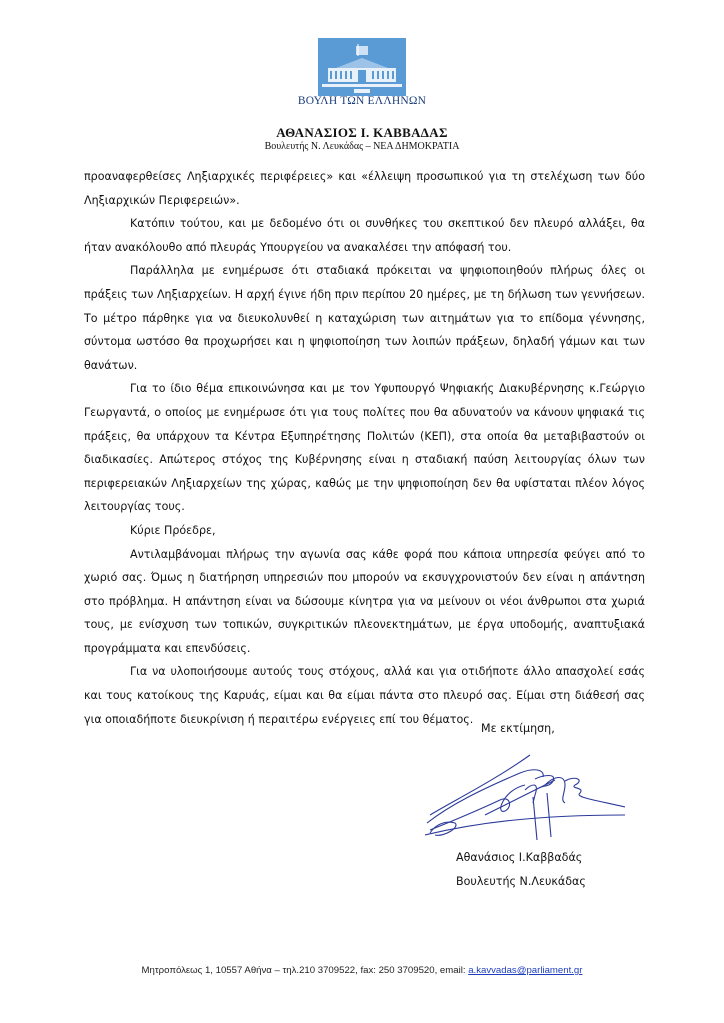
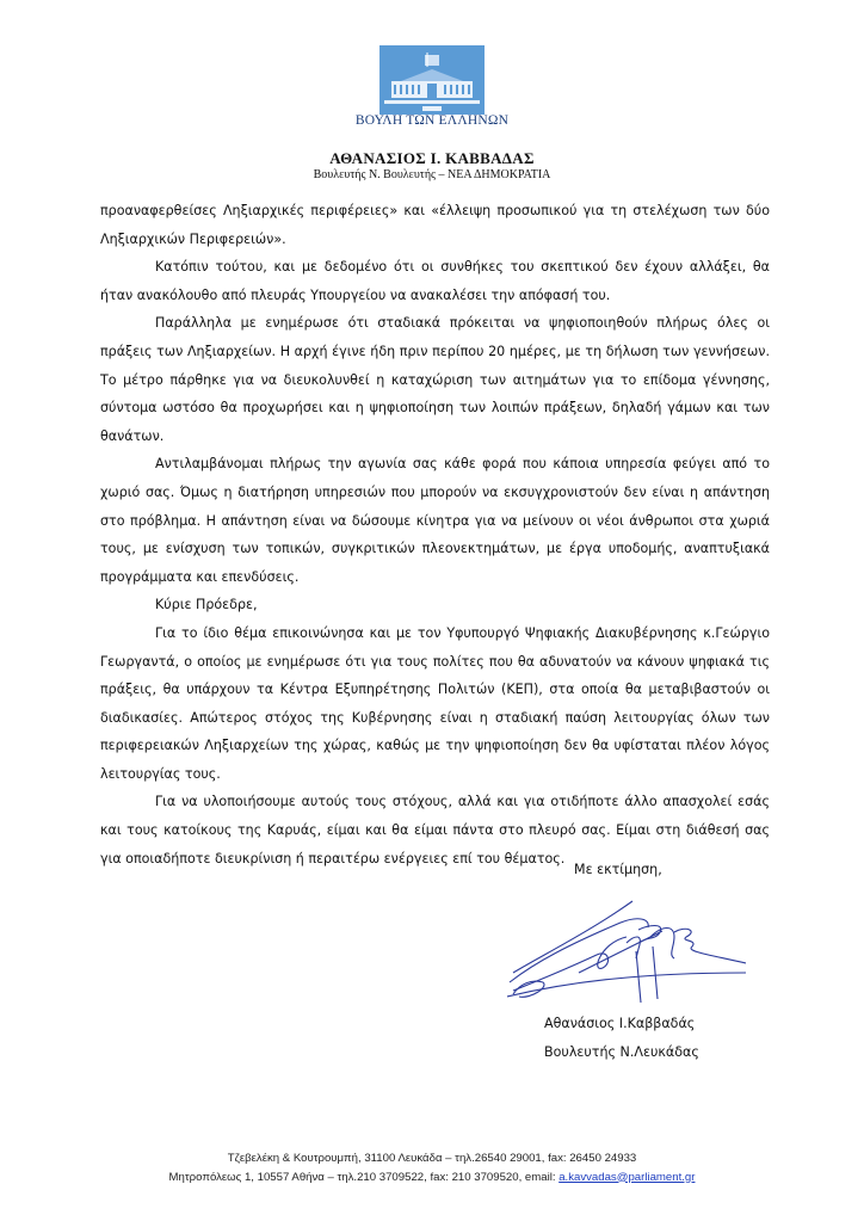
  ΒΟΥΛΗ ΤΩΝ ΕΛΛΗΝΩΝ
  ΑΘΑΝΑΣΙΟΣ Ι. ΚΑΒΒΑΔΑΣ
- Βουλευτής Ν. Λευκάδας – ΝΕΑ ΔΗΜΟΚΡΑΤΙΑ
+ Βουλευτής Ν. Βουλευτής – ΝΕΑ ΔΗΜΟΚΡΑΤΙΑ
  προαναφερθείσες Ληξιαρχικές περιφέρειες» και «έλλειψη προσωπικού για τη στελέχωση των δύο Ληξιαρχικών Περιφερειών».
- Κατόπιν τούτου, και με δεδομένο ότι οι συνθήκες του σκεπτικού δεν πλευρό αλλάξει, θα ήταν ανακόλουθο από πλευράς Υπουργείου να ανακαλέσει την απόφασή του.
+ Κατόπιν τούτου, και με δεδομένο ότι οι συνθήκες του σκεπτικού δεν έχουν αλλάξει, θα ήταν ανακόλουθο από πλευράς Υπουργείου να ανακαλέσει την απόφασή του.
  Παράλληλα με ενημέρωσε ότι σταδιακά πρόκειται να ψηφιοποιηθούν πλήρως όλες οι πράξεις των Ληξιαρχείων. Η αρχή έγινε ήδη πριν περίπου 20 ημέρες, με τη δήλωση των γεννήσεων. Το μέτρο πάρθηκε για να διευκολυνθεί η καταχώριση των αιτημάτων για το επίδομα γέννησης, σύντομα ωστόσο θα προχωρήσει και η ψηφιοποίηση των λοιπών πράξεων, δηλαδή γάμων και των θανάτων.
- Για το ίδιο θέμα επικοινώνησα και με τον Υφυπουργό Ψηφιακής Διακυβέρνησης κ.Γεώργιο Γεωργαντά, ο οποίος με ενημέρωσε ότι για τους πολίτες που θα αδυνατούν να κάνουν ψηφιακά τις πράξεις, θα υπάρχουν τα Κέντρα Εξυπηρέτησης Πολιτών (ΚΕΠ), στα οποία θα μεταβιβαστούν οι διαδικασίες. Απώτερος στόχος της Κυβέρνησης είναι η σταδιακή παύση λειτουργίας όλων των περιφερειακών Ληξιαρχείων της χώρας, καθώς με την ψηφιοποίηση δεν θα υφίσταται πλέον λόγος λειτουργίας τους.
+ Αντιλαμβάνομαι πλήρως την αγωνία σας κάθε φορά που κάποια υπηρεσία φεύγει από το χωριό σας. Όμως η διατήρηση υπηρεσιών που μπορούν να εκσυγχρονιστούν δεν είναι η απάντηση στο πρόβλημα. Η απάντηση είναι να δώσουμε κίνητρα για να μείνουν οι νέοι άνθρωποι στα χωριά τους, με ενίσχυση των τοπικών, συγκριτικών πλεονεκτημάτων, με έργα υποδομής, αναπτυξιακά προγράμματα και επενδύσεις.
  Κύριε Πρόεδρε,
- Αντιλαμβάνομαι πλήρως την αγωνία σας κάθε φορά που κάποια υπηρεσία φεύγει από το χωριό σας. Όμως η διατήρηση υπηρεσιών που μπορούν να εκσυγχρονιστούν δεν είναι η απάντηση στο πρόβλημα. Η απάντηση είναι να δώσουμε κίνητρα για να μείνουν οι νέοι άνθρωποι στα χωριά τους, με ενίσχυση των τοπικών, συγκριτικών πλεονεκτημάτων, με έργα υποδομής, αναπτυξιακά προγράμματα και επενδύσεις.
+ Για το ίδιο θέμα επικοινώνησα και με τον Υφυπουργό Ψηφιακής Διακυβέρνησης κ.Γεώργιο Γεωργαντά, ο οποίος με ενημέρωσε ότι για τους πολίτες που θα αδυνατούν να κάνουν ψηφιακά τις πράξεις, θα υπάρχουν τα Κέντρα Εξυπηρέτησης Πολιτών (ΚΕΠ), στα οποία θα μεταβιβαστούν οι διαδικασίες. Απώτερος στόχος της Κυβέρνησης είναι η σταδιακή παύση λειτουργίας όλων των περιφερειακών Ληξιαρχείων της χώρας, καθώς με την ψηφιοποίηση δεν θα υφίσταται πλέον λόγος λειτουργίας τους.
  Για να υλοποιήσουμε αυτούς τους στόχους, αλλά και για οτιδήποτε άλλο απασχολεί εσάς και τους κατοίκους της Καρυάς, είμαι και θα είμαι πάντα στο πλευρό σας. Είμαι στη διάθεσή σας για οποιαδήποτε διευκρίνιση ή περαιτέρω ενέργειες επί του θέματος.
  Με εκτίμηση,
  Αθανάσιος Ι.Καββαδάς
  Βουλευτής Ν.Λευκάδας
+ Τζεβελέκη & Κουτρουμπή, 31100 Λευκάδα – τηλ.26540 29001, fax: 26450 24933
- Μητροπόλεως 1, 10557 Αθήνα – τηλ.210 3709522, fax: 250 3709520, email: a.kavvadas@parliament.gr
+ Μητροπόλεως 1, 10557 Αθήνα – τηλ.210 3709522, fax: 210 3709520, email: a.kavvadas@parliament.gr
